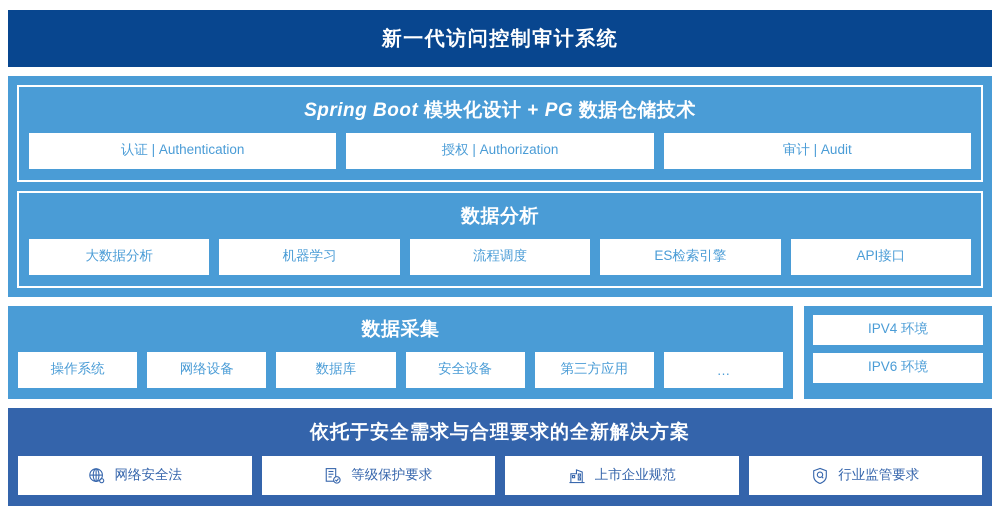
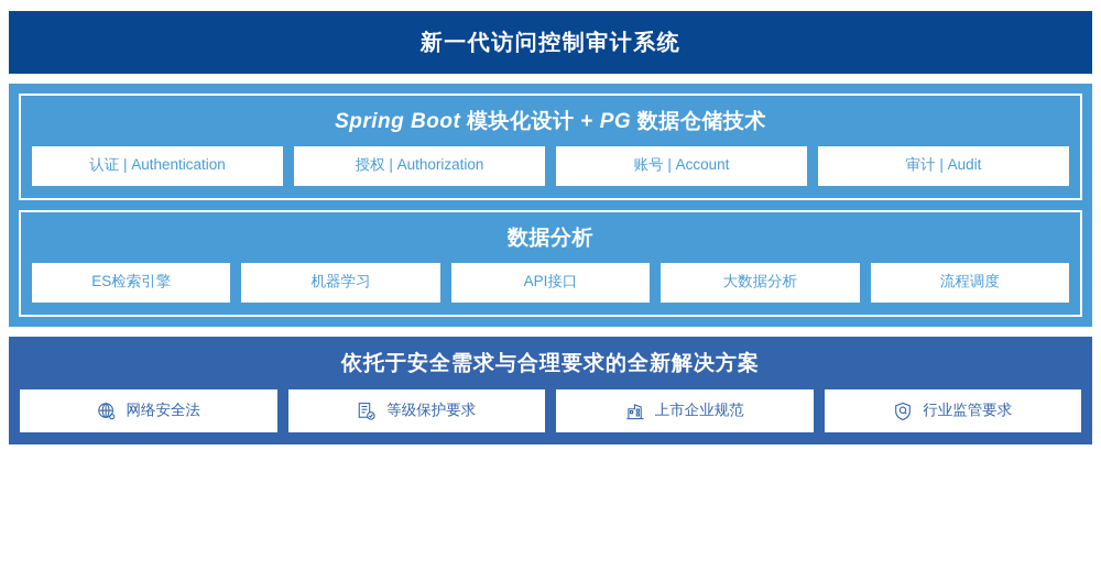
  新一代访问控制审计系统
  Spring Boot 模块化设计 + PG 数据仓储技术
  认证 | Authentication
  授权 | Authorization
+ 账号 | Account
  审计 | Audit
  数据分析
- 大数据分析
+ ES检索引擎
  机器学习
- 流程调度
+ API接口
- ES检索引擎
+ 大数据分析
- API接口
+ 流程调度
- 数据采集
- 操作系统
- 网络设备
- 数据库
- 安全设备
- 第三方应用
- …
- IPV4 环境
- IPV6 环境
  依托于安全需求与合理要求的全新解决方案
  网络安全法
  等级保护要求
  上市企业规范
  行业监管要求
